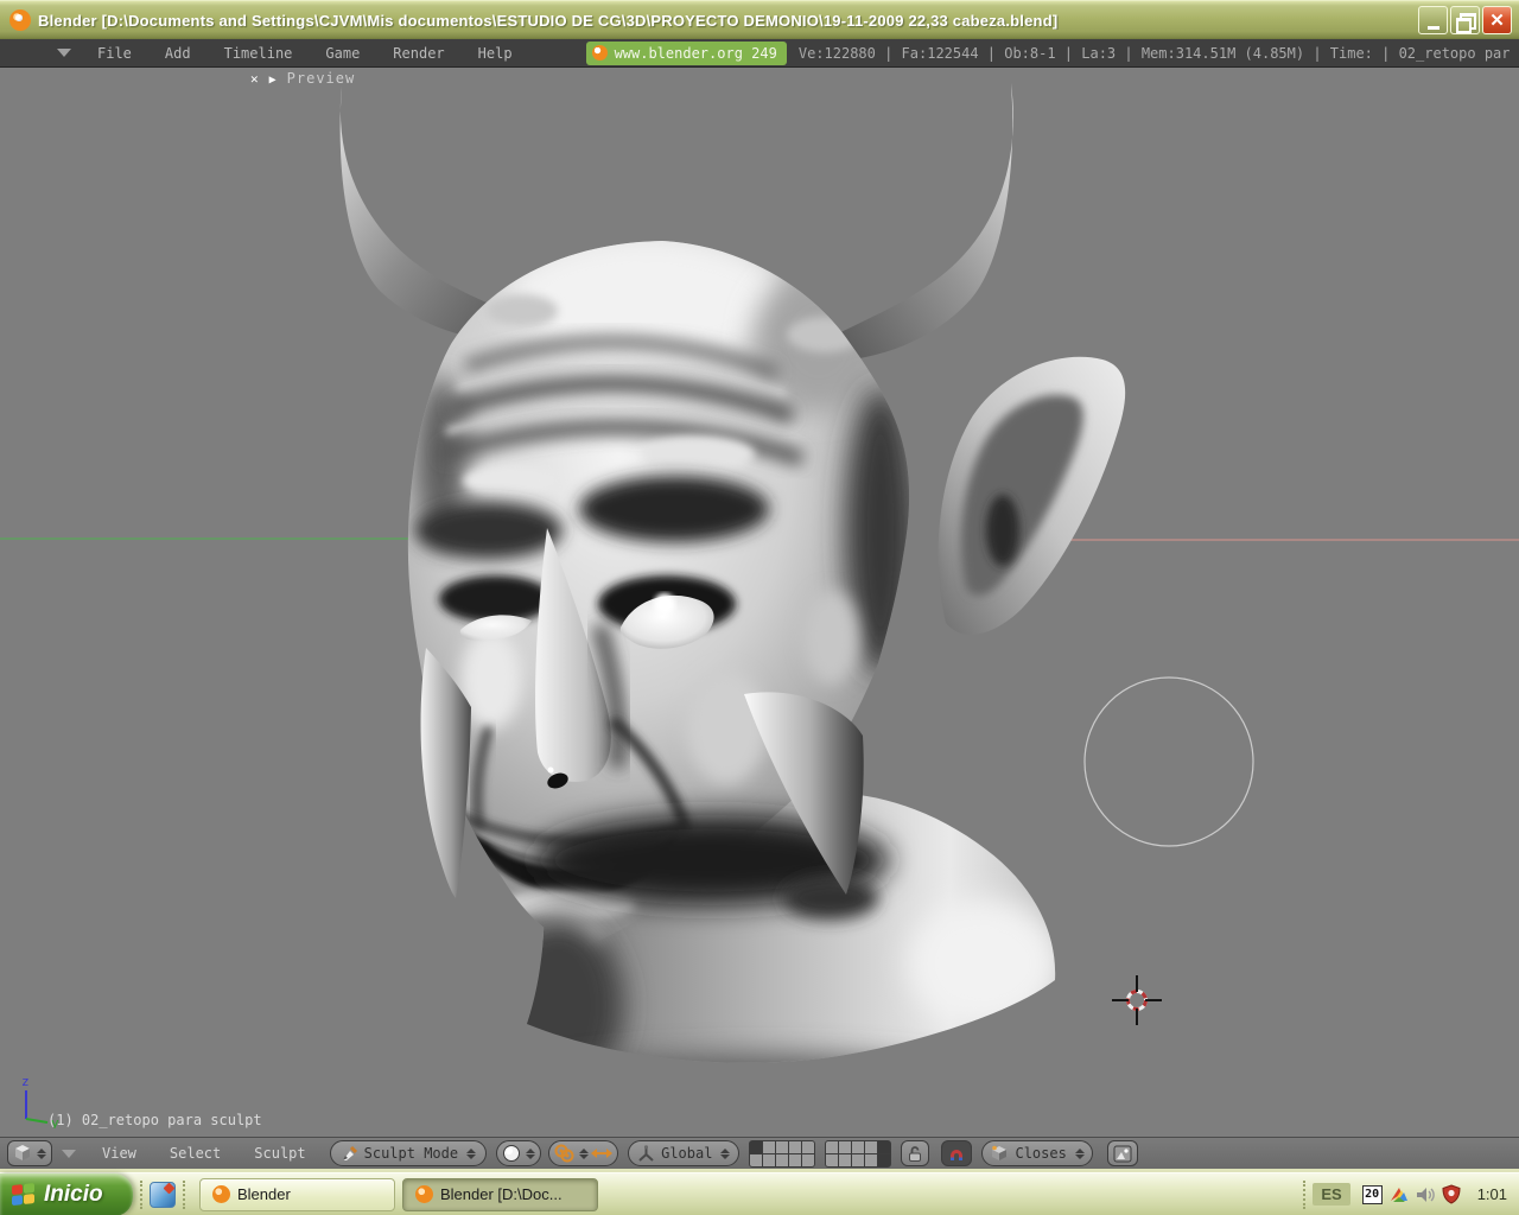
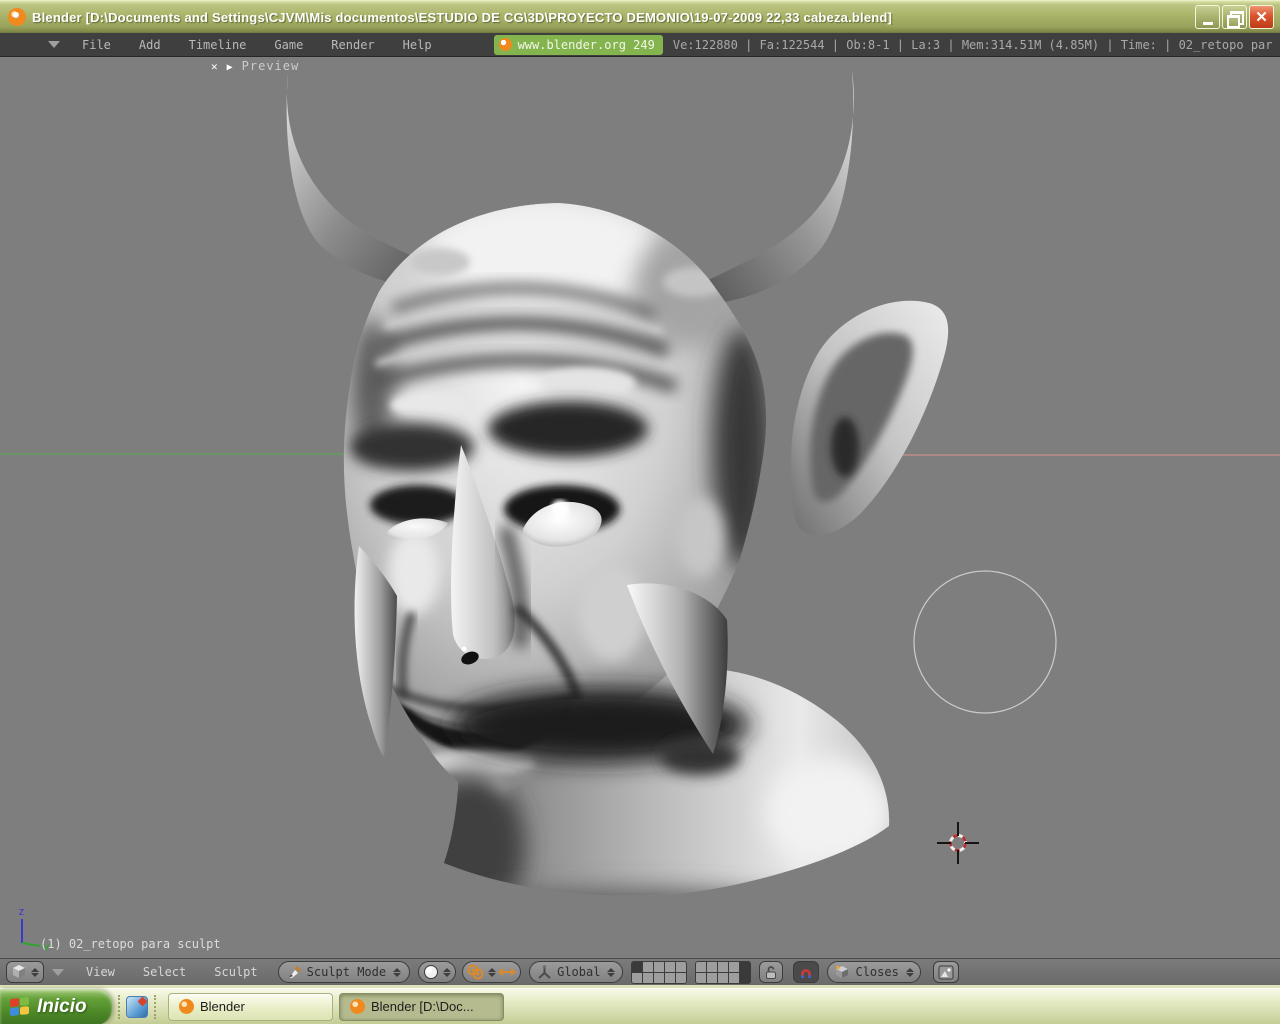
- Blender [D:\Documents and Settings\CJVM\Mis documentos\ESTUDIO DE CG\3D\PROYECTO DEMONIO\19-11-2009 22,33 cabeza.blend]
+ Blender [D:\Documents and Settings\CJVM\Mis documentos\ESTUDIO DE CG\3D\PROYECTO DEMONIO\19-07-2009 22,33 cabeza.blend]
  File
  Add
  Timeline
  Game
  Render
  Help
  www.blender.org 249
  Ve:122880 | Fa:122544 | Ob:8-1 | La:3 | Mem:314.51M (4.85M) | Time: | 02_retopo par
  Preview
  z
  y
  (1) 02_retopo para sculpt
  View
  Select
  Sculpt
  Sculpt Mode
  Global
  Closes
  Inicio
  Blender
  Blender [D:\Doc...
- ES
- 20
- 1:01
